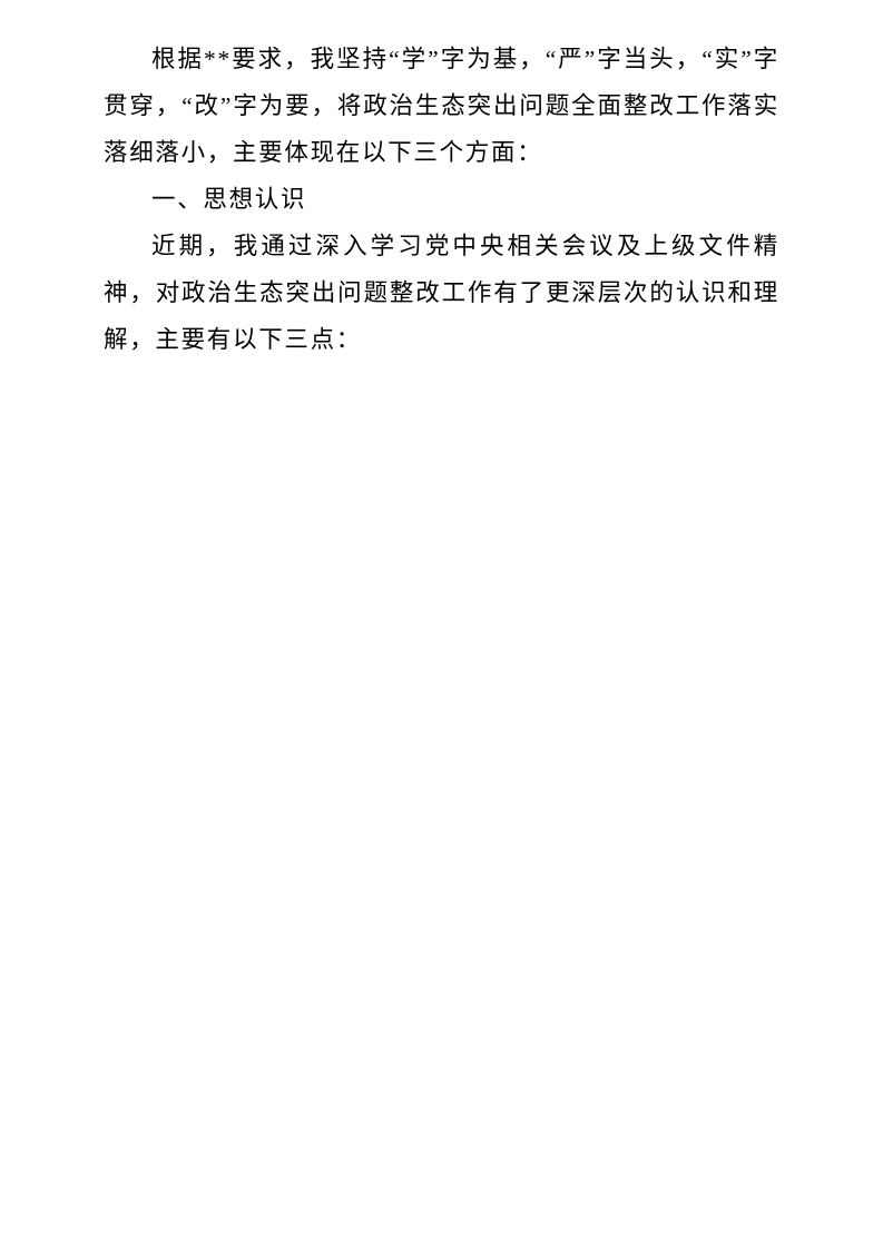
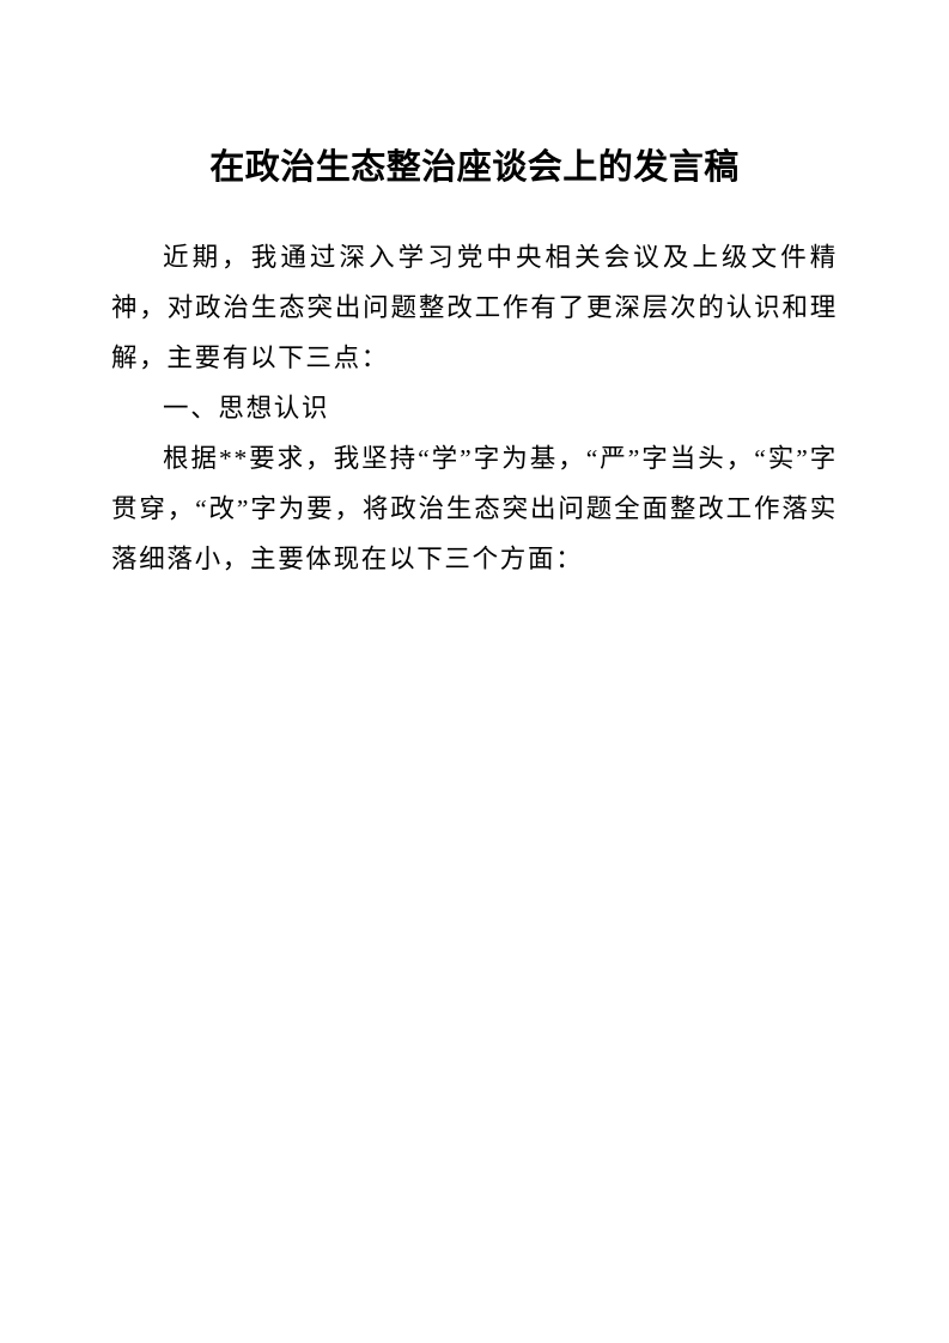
+ 在政治生态整治座谈会上的发言稿
- 根据**要求，我坚持“学”字为基，“严”字当头，“实”字贯穿，“改”字为要，将政治生态突出问题全面整改工作落实落细落小，主要体现在以下三个方面：
+ 近期，我通过深入学习党中央相关会议及上级文件精神，对政治生态突出问题整改工作有了更深层次的认识和理解，主要有以下三点：
  一、思想认识
- 近期，我通过深入学习党中央相关会议及上级文件精神，对政治生态突出问题整改工作有了更深层次的认识和理解，主要有以下三点：
+ 根据**要求，我坚持“学”字为基，“严”字当头，“实”字贯穿，“改”字为要，将政治生态突出问题全面整改工作落实落细落小，主要体现在以下三个方面：
